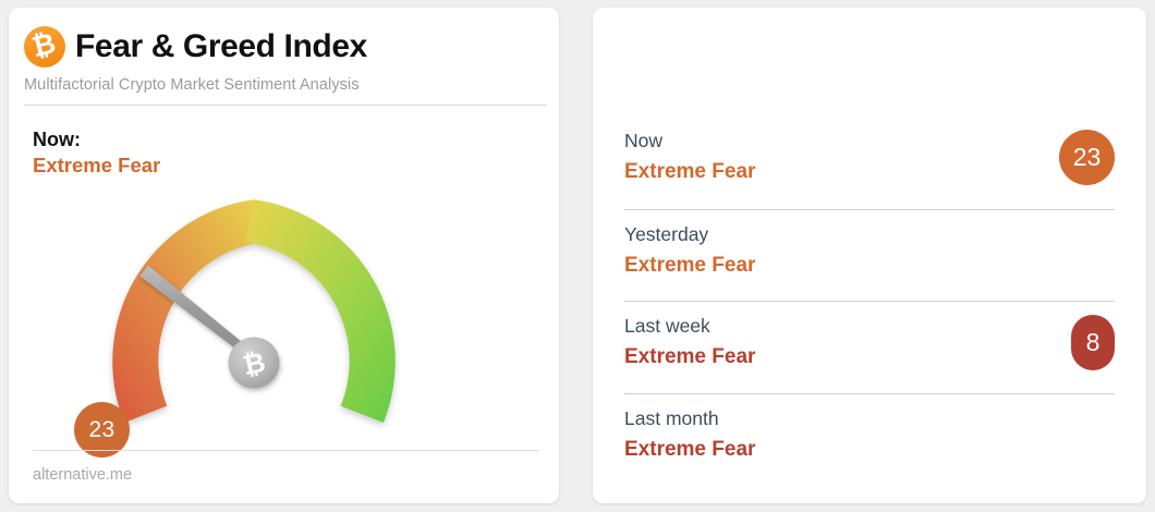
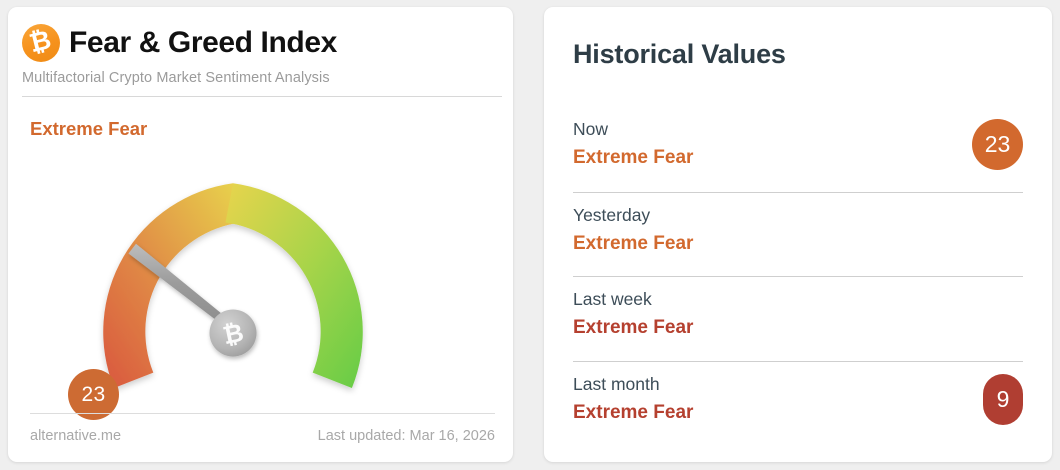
  Fear & Greed Index
  Multifactorial Crypto Market Sentiment Analysis
- Now:
  Extreme Fear
  23
  alternative.me
+ Last updated: Mar 16, 2026
+ Historical Values
  Now
  Extreme Fear
  23
  Yesterday
  Extreme Fear
  Last week
  Extreme Fear
- 8
  Last month
  Extreme Fear
+ 9
